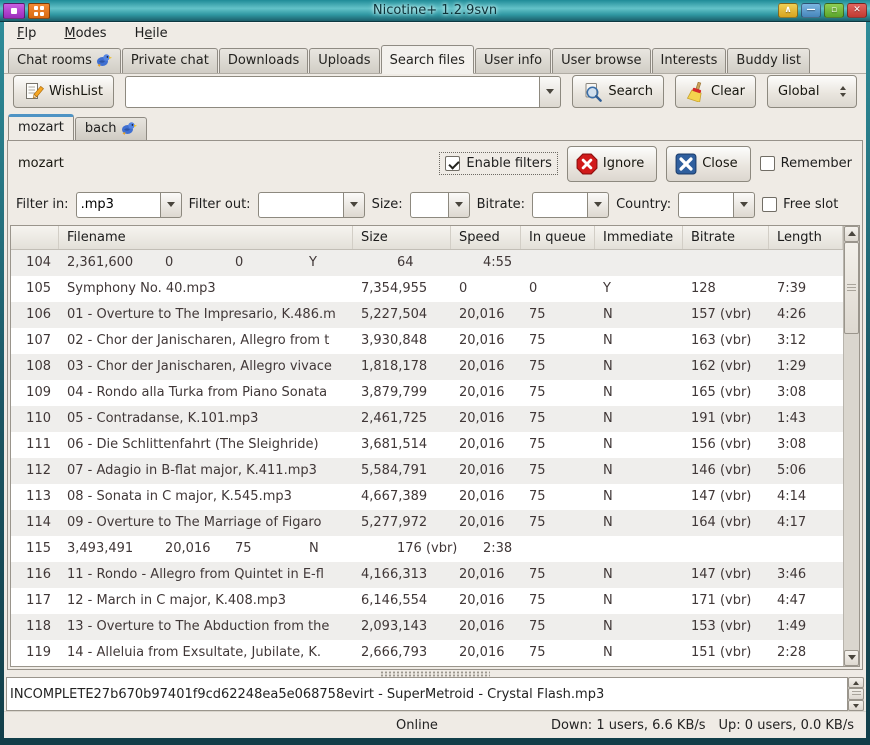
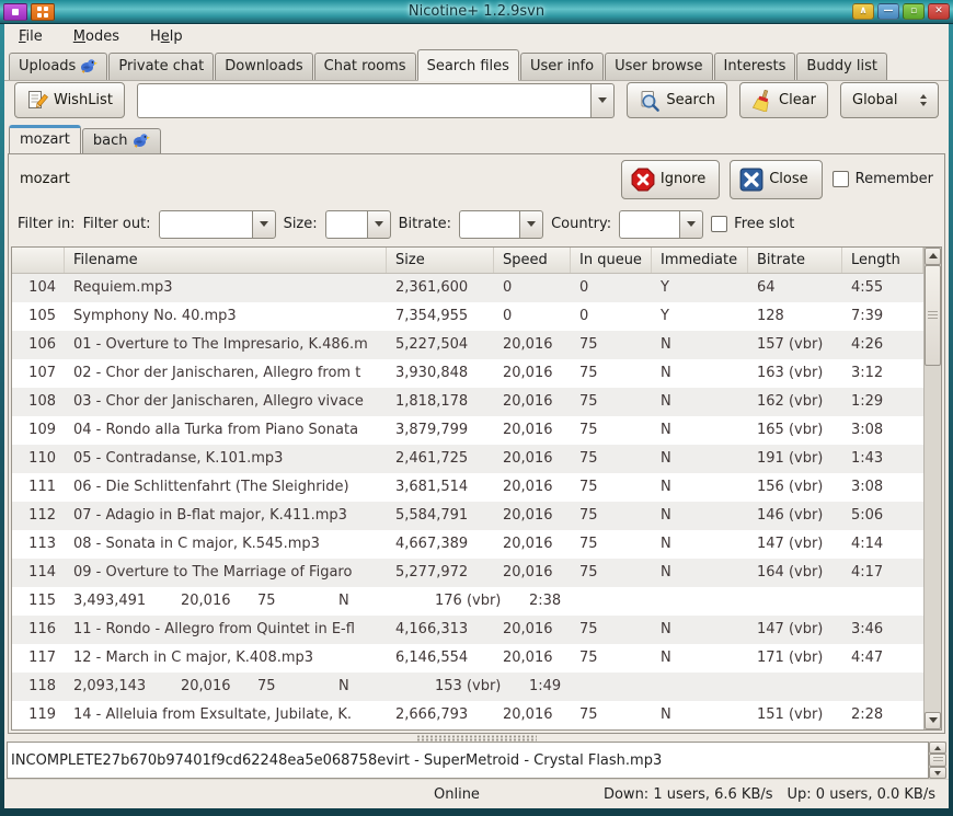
  Nicotine+ 1.2.9svn
  ∧
  —
  ▫
  ✕
- Flp
+ File
  Modes
- Heile
+ Help
- Chat rooms
+ Uploads
  Private chat
  Downloads
- Uploads
+ Chat rooms
  Search files
  User info
  User browse
  Interests
  Buddy list
  WishList
  Search
  Clear
  Global
  mozart
  bach
  mozart
- Enable filters
  Ignore
  Close
  Remember
  Filter in:
- .mp3
  Filter out:
  Size:
  Bitrate:
  Country:
  Free slot
  Filename
  Size
  Speed
  In queue
  Immediate
  Bitrate
  Length
  104
+ Requiem.mp3
  2,361,600
  0
  0
  Y
  64
  4:55
  105
  Symphony No. 40.mp3
  7,354,955
  0
  0
  Y
  128
  7:39
  106
  01 - Overture to The Impresario, K.486.m
  5,227,504
  20,016
  75
  N
  157 (vbr)
  4:26
  107
  02 - Chor der Janischaren, Allegro from t
  3,930,848
  20,016
  75
  N
  163 (vbr)
  3:12
  108
  03 - Chor der Janischaren, Allegro vivace
  1,818,178
  20,016
  75
  N
  162 (vbr)
  1:29
  109
  04 - Rondo alla Turka from Piano Sonata
  3,879,799
  20,016
  75
  N
  165 (vbr)
  3:08
  110
  05 - Contradanse, K.101.mp3
  2,461,725
  20,016
  75
  N
  191 (vbr)
  1:43
  111
  06 - Die Schlittenfahrt (The Sleighride)
  3,681,514
  20,016
  75
  N
  156 (vbr)
  3:08
  112
  07 - Adagio in B-flat major, K.411.mp3
  5,584,791
  20,016
  75
  N
  146 (vbr)
  5:06
  113
  08 - Sonata in C major, K.545.mp3
  4,667,389
  20,016
  75
  N
  147 (vbr)
  4:14
  114
  09 - Overture to The Marriage of Figaro
  5,277,972
  20,016
  75
  N
  164 (vbr)
  4:17
  115
  3,493,491
  20,016
  75
  N
  176 (vbr)
  2:38
  116
  11 - Rondo - Allegro from Quintet in E-fl
  4,166,313
  20,016
  75
  N
  147 (vbr)
  3:46
  117
  12 - March in C major, K.408.mp3
  6,146,554
  20,016
  75
  N
  171 (vbr)
  4:47
  118
- 13 - Overture to The Abduction from the
  2,093,143
  20,016
  75
  N
  153 (vbr)
  1:49
  119
  14 - Alleluia from Exsultate, Jubilate, K.
  2,666,793
  20,016
  75
  N
  151 (vbr)
  2:28
  INCOMPLETE27b670b97401f9cd62248ea5e068758evirt - SuperMetroid - Crystal Flash.mp3
  Online
  Down: 1 users, 6.6 KB/s
  Up: 0 users, 0.0 KB/s
